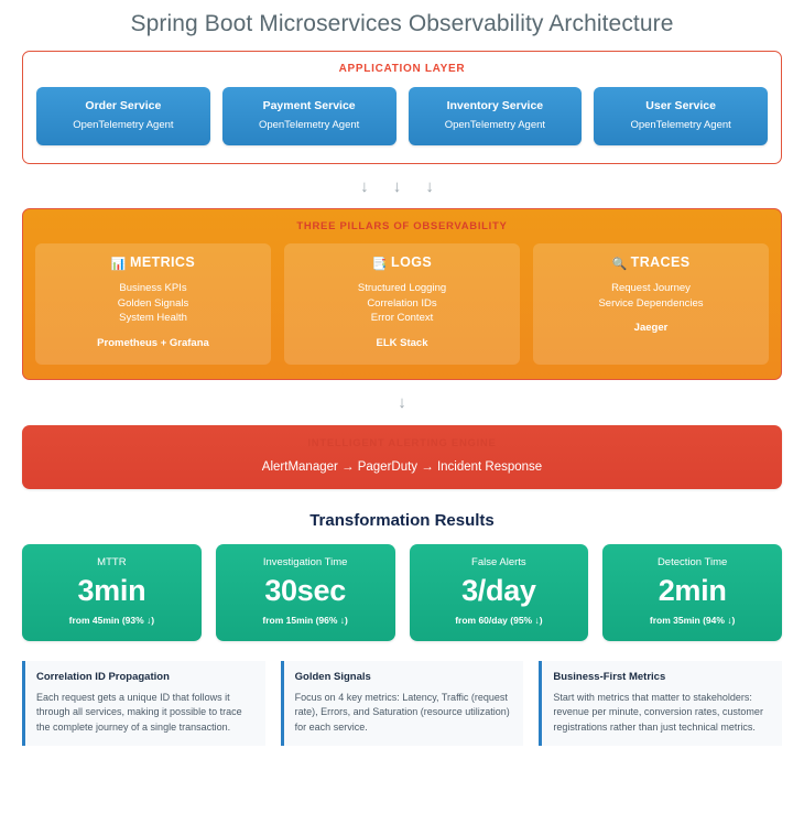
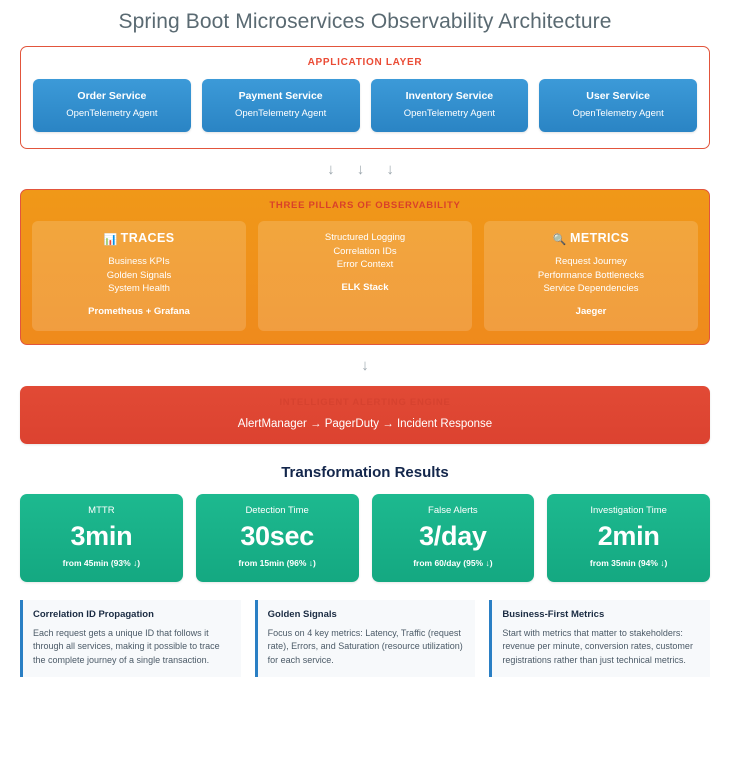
  Spring Boot Microservices Observability Architecture
  APPLICATION LAYER
  Order Service
  OpenTelemetry Agent
  Payment Service
  OpenTelemetry Agent
  Inventory Service
  OpenTelemetry Agent
  User Service
  OpenTelemetry Agent
  ↓ ↓ ↓
  THREE PILLARS OF OBSERVABILITY
- 📊 METRICS
+ 📊 TRACES
  Business KPIs
  Golden Signals
  System Health
  Prometheus + Grafana
- 📑 LOGS
  Structured Logging
  Correlation IDs
  Error Context
  ELK Stack
- 🔍 TRACES
+ 🔍 METRICS
  Request Journey
+ Performance Bottlenecks
  Service Dependencies
  Jaeger
  ↓
  AlertManager → PagerDuty → Incident Response
  Transformation Results
  MTTR
  3min
  from 45min (93% ↓)
- Investigation Time
+ Detection Time
  30sec
  from 15min (96% ↓)
  False Alerts
  3/day
  from 60/day (95% ↓)
- Detection Time
+ Investigation Time
  2min
  from 35min (94% ↓)
  Correlation ID Propagation
  Each request gets a unique ID that follows it through all services, making it possible to trace the complete journey of a single transaction.
  Golden Signals
  Focus on 4 key metrics: Latency, Traffic (request rate), Errors, and Saturation (resource utilization) for each service.
  Business-First Metrics
  Start with metrics that matter to stakeholders: revenue per minute, conversion rates, customer registrations rather than just technical metrics.
